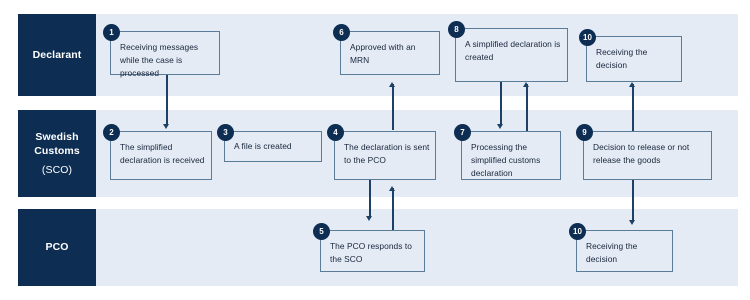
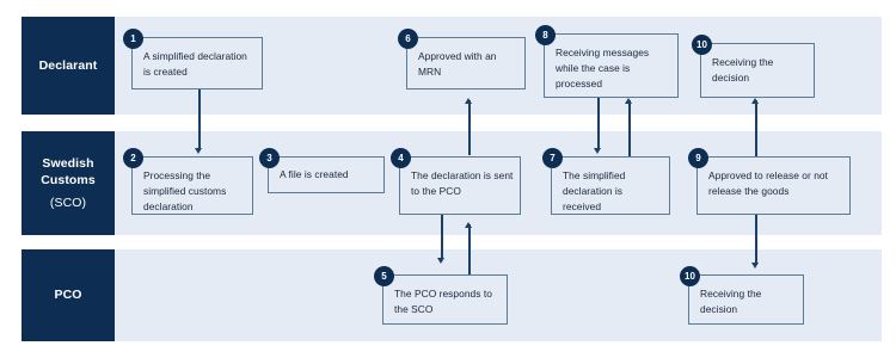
  Declarant
  Swedish
  Customs
  (SCO)
  PCO
  1
- Receiving messages while the case is processed
+ A simplified declaration is created
  2
- The simplified declaration is received
+ Processing the simplified customs declaration
  3
  A file is created
  4
  The declaration is sent to the PCO
  5
  The PCO responds to the SCO
  6
  Approved with an MRN
  7
- Processing the simplified customs declaration
+ The simplified declaration is received
  8
- A simplified declaration is created
+ Receiving messages while the case is processed
  9
- Decision to release or not release the goods
+ Approved to release or not release the goods
  10
  Receiving the decision
  10
  Receiving the decision
